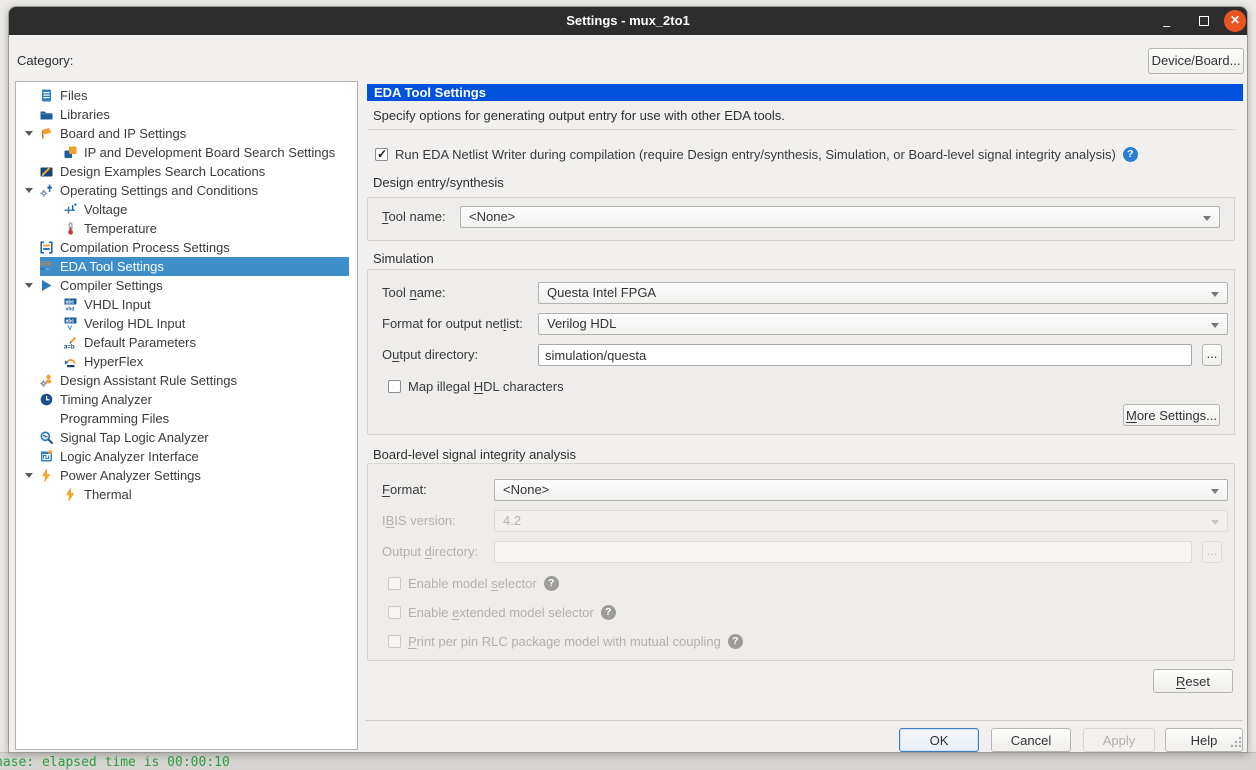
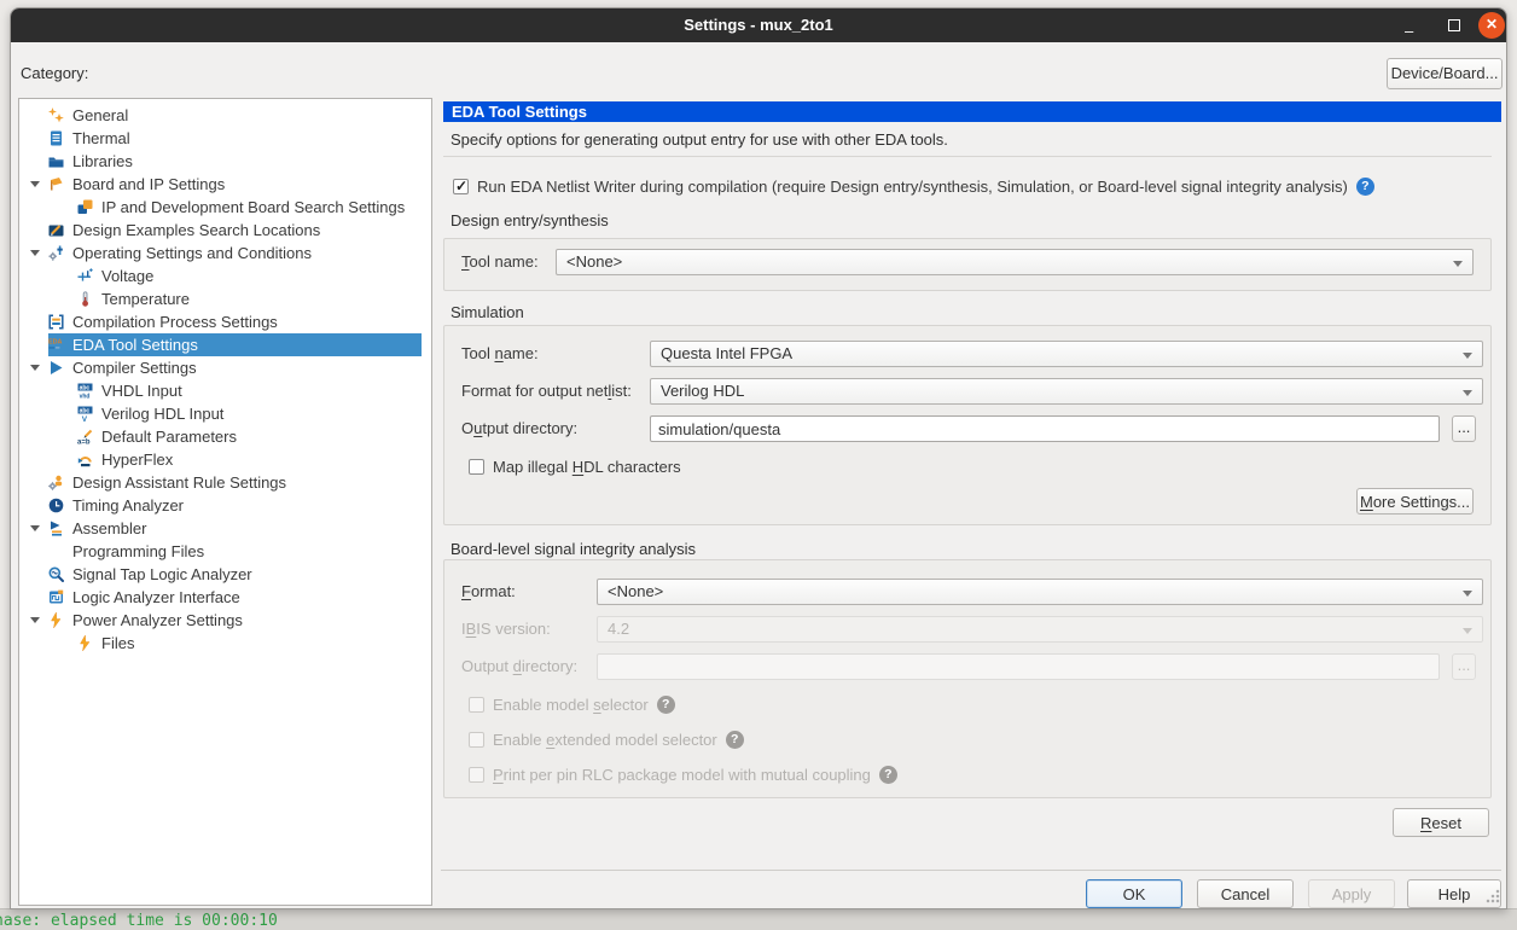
  ase: elapsed time is 00:00:10
  Settings - mux_2to1
  –
  ✕
  Category:
  Device/Board...
+ General
- Files
+ Thermal
  Libraries
  Board and IP Settings
  IP and Development Board Search Settings
  Design Examples Search Locations
  Operating Settings and Conditions
  Voltage
  Temperature
  Compilation Process Settings
  EDA Tool Settings
  Compiler Settings
  VHDL Input
  Verilog HDL Input
  Default Parameters
  HyperFlex
  Design Assistant Rule Settings
  Timing Analyzer
+ Assembler
  Programming Files
  Signal Tap Logic Analyzer
  Logic Analyzer Interface
  Power Analyzer Settings
- Thermal
+ Files
  EDA Tool Settings
  Specify options for generating output entry for use with other EDA tools.
  Run EDA Netlist Writer during compilation (require Design entry/synthesis, Simulation, or Board-level signal integrity analysis)
  ?
  Design entry/synthesis
  Tool name:
  <None>
  Simulation
  Tool name:
  Questa Intel FPGA
  Format for output netlist:
  Verilog HDL
  Output directory:
  simulation/questa
  ...
  Map illegal HDL characters
  More Settings...
  Board-level signal integrity analysis
  Format:
  <None>
  IBIS version:
  4.2
  Output directory:
  ...
  Enable model selector
  ?
  Enable extended model selector
  ?
  Print per pin RLC package model with mutual coupling
  ?
  Reset
  OK
  Cancel
  Apply
  Help
